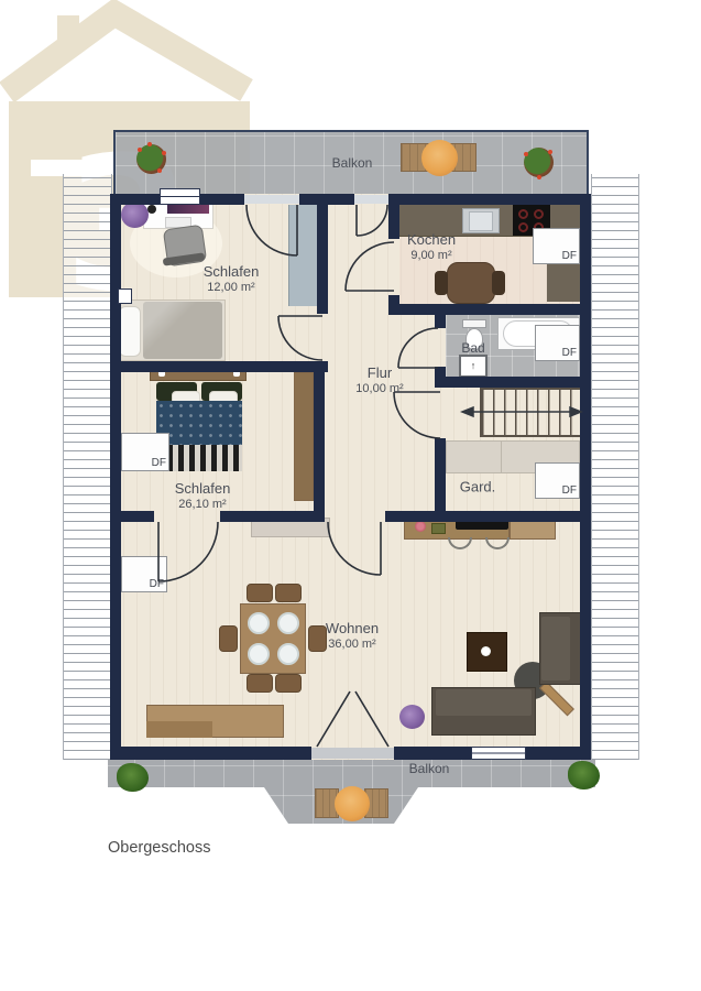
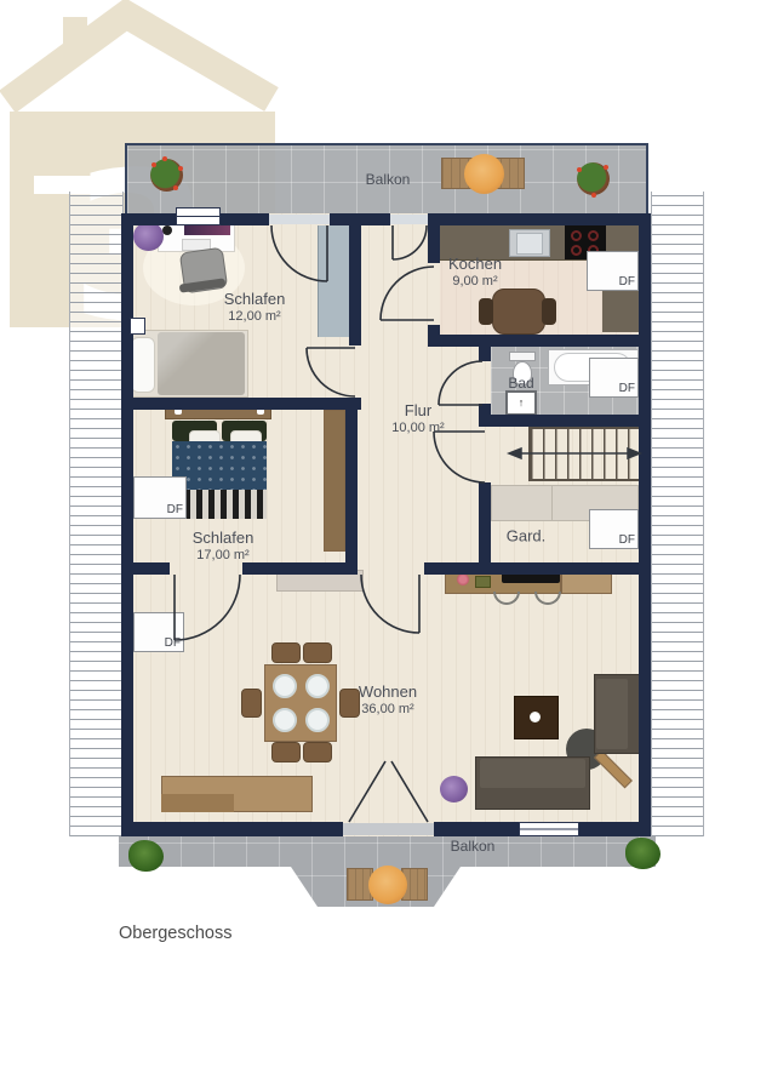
  Balkon
  ↑
  DF
  DF
  DF
  DF
  DF
  Schlafen
  12,00 m²
  Kochen
  9,00 m²
  Bad
  Flur
  10,00 m²
  Schlafen
- 26,10 m²
+ 17,00 m²
  Gard.
  Wohnen
  36,00 m²
  Balkon
  Obergeschoss
